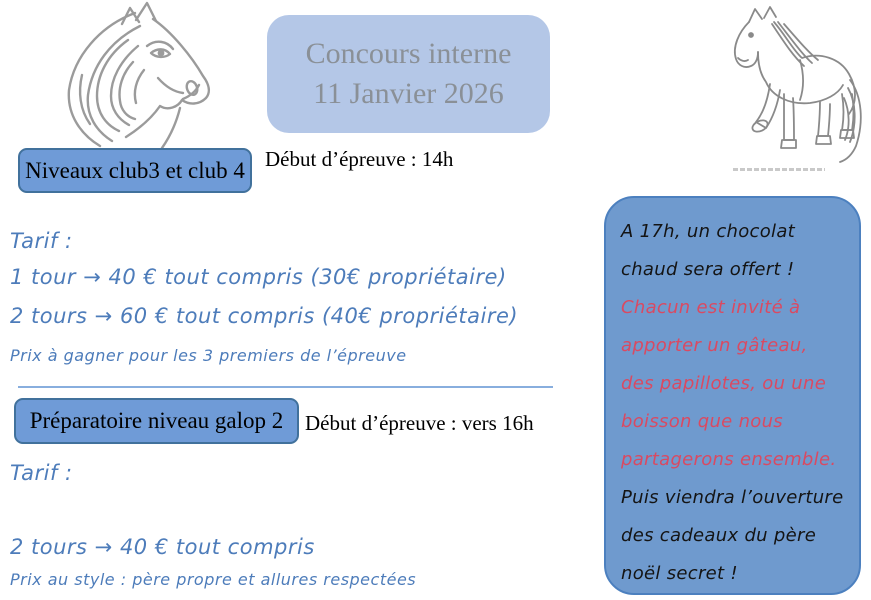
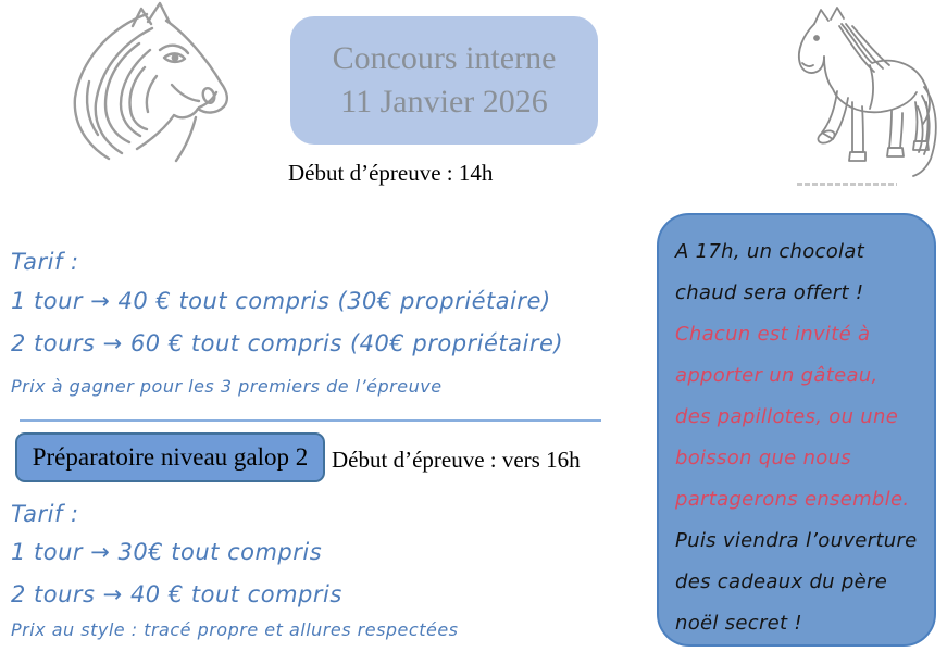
  Concours interne
  11 Janvier 2026
- Niveaux club3 et club 4
  Début d’épreuve : 14h
  Tarif :
  1 tour → 40 € tout compris (30€ propriétaire)
  2 tours → 60 € tout compris (40€ propriétaire)
  Prix à gagner pour les 3 premiers de l’épreuve
  Préparatoire niveau galop 2
  Début d’épreuve : vers 16h
  Tarif :
+ 1 tour → 30€ tout compris
  2 tours → 40 € tout compris
- Prix au style : père propre et allures respectées
+ Prix au style : tracé propre et allures respectées
  A 17h, un chocolat chaud sera offert !
  Chacun est invité à apporter un gâteau, des papillotes, ou une boisson que nous partagerons ensemble.
  Puis viendra l’ouverture des cadeaux du père noël secret !
